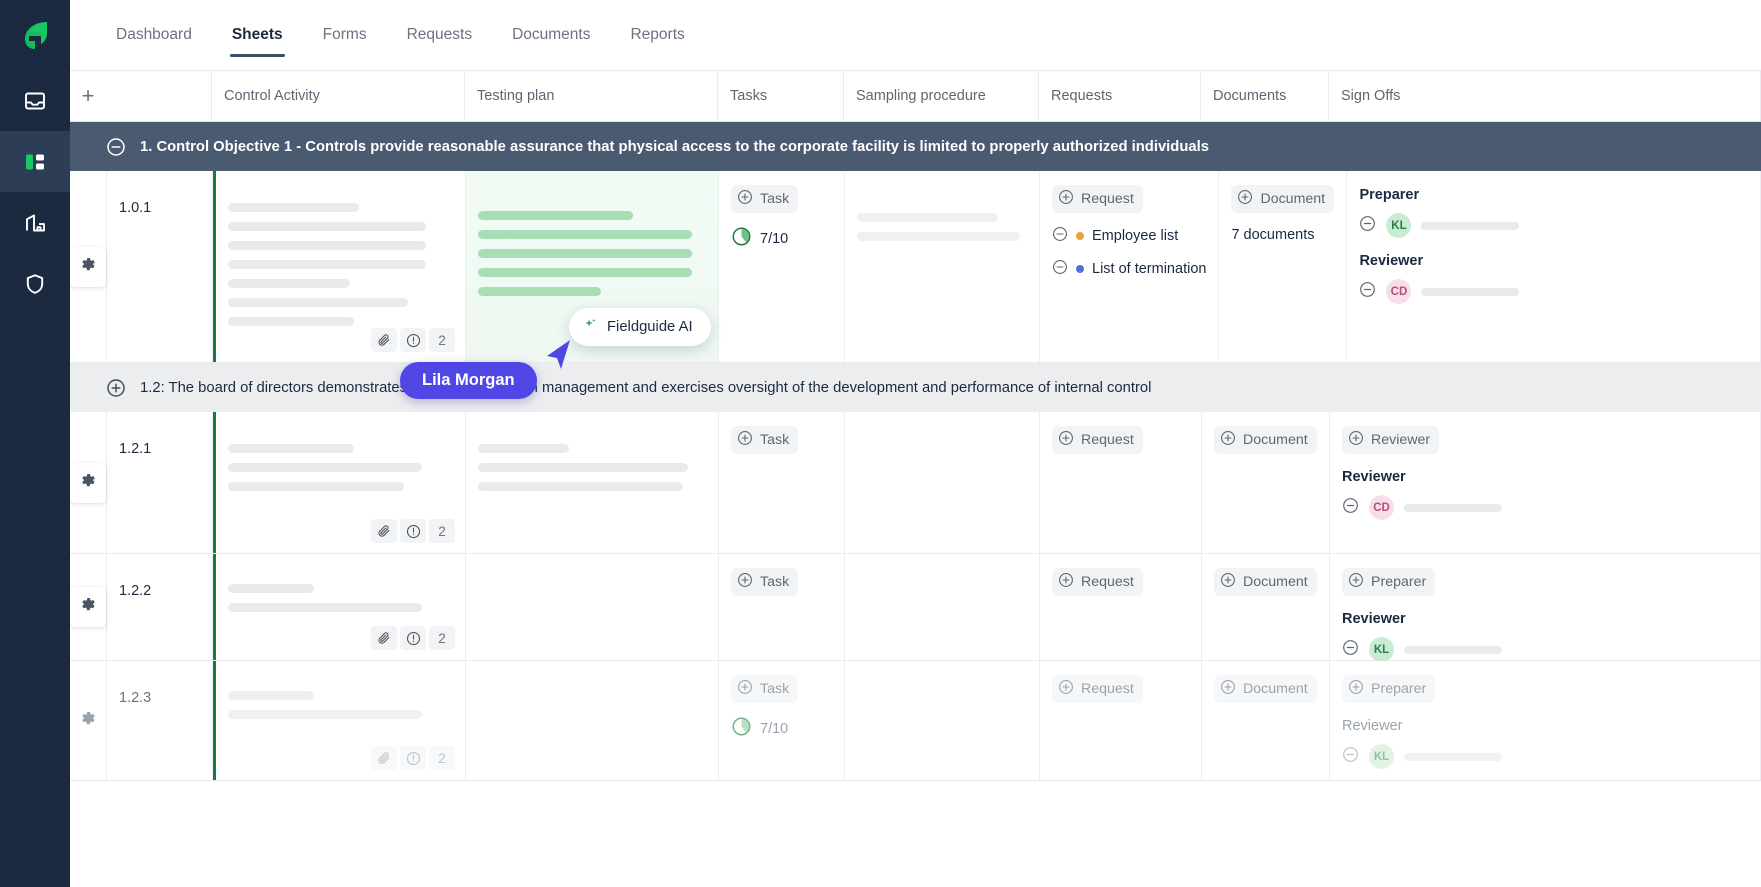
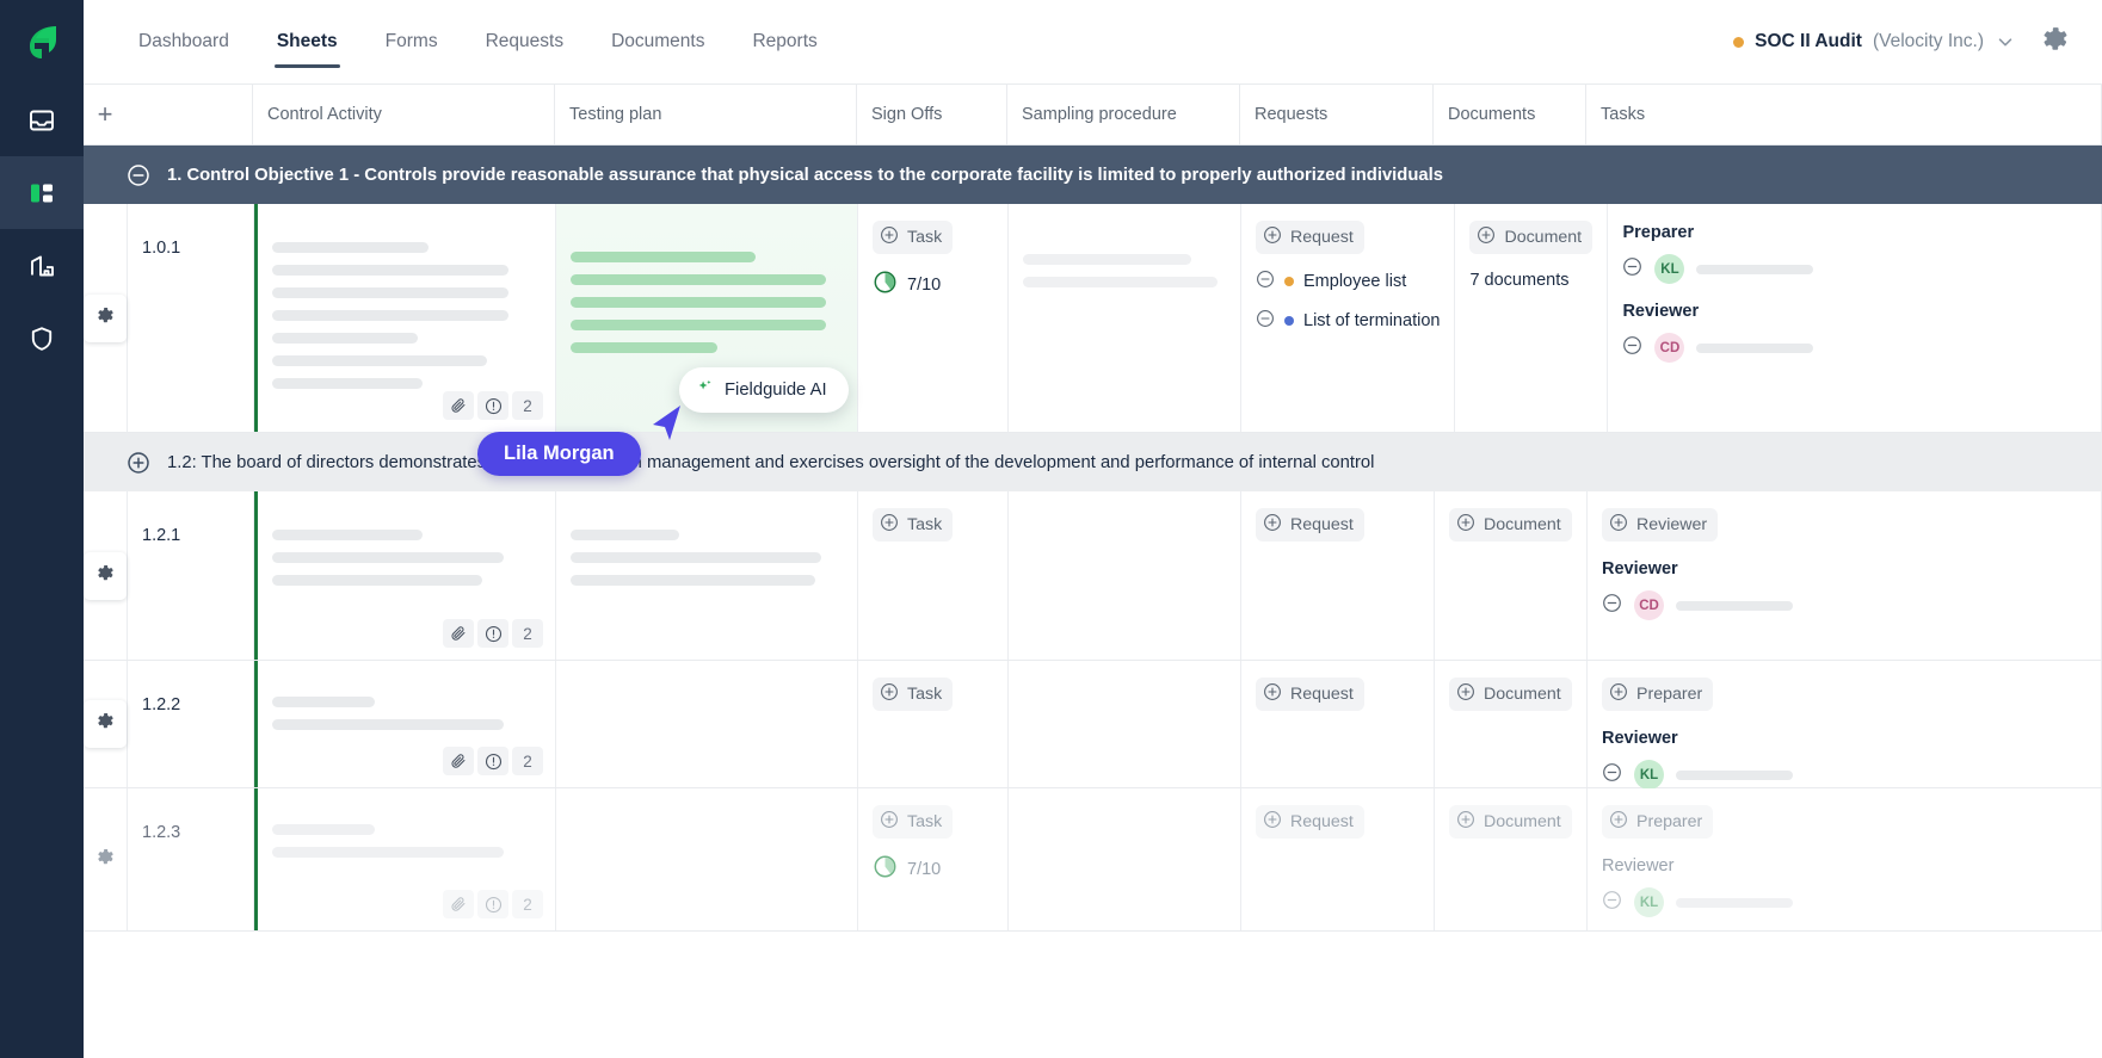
  Dashboard
  Sheets
  Forms
  Requests
  Documents
  Reports
+ SOC II Audit
+ (Velocity Inc.)
  +
  Control Activity
  Testing plan
- Tasks
+ Sign Offs
  Sampling procedure
  Requests
  Documents
- Sign Offs
+ Tasks
  1. Control Objective 1 - Controls provide reasonable assurance that physical access to the corporate facility is limited to properly authorized individuals
  1.0.1
  2
  Task
  7/10
  Request
  Employee list
  List of termination
  Document
  7 documents
  Preparer
  KL
  Reviewer
  CD
  1.2: The board of directors demonstrate management and exercises oversight of the development and performance of internal control
  1.2.1
  2
  Task
  Request
  Document
  Reviewer
  Reviewer
  CD
  1.2.2
  2
  Task
  Request
  Document
  Preparer
  Reviewer
  KL
  1.2.3
  2
  Task
  7/10
  Request
  Document
  Preparer
  Reviewer
  KL
  Fieldguide AI
  Lila Morgan
